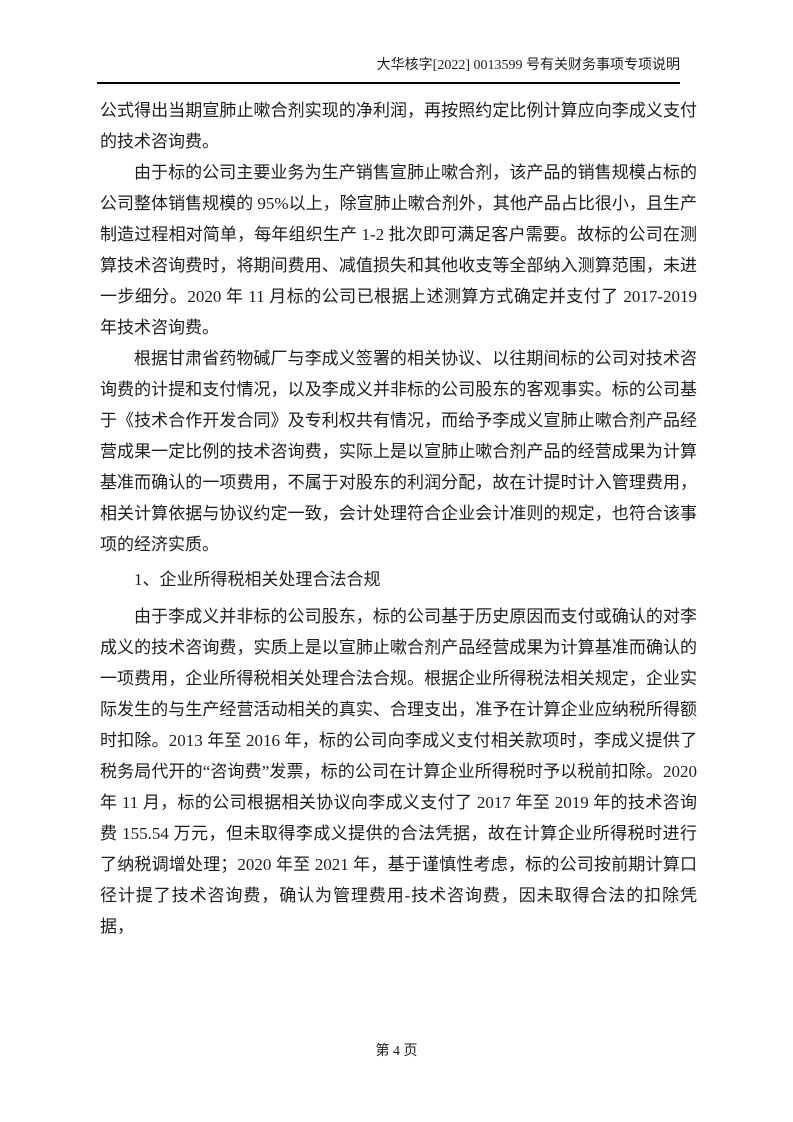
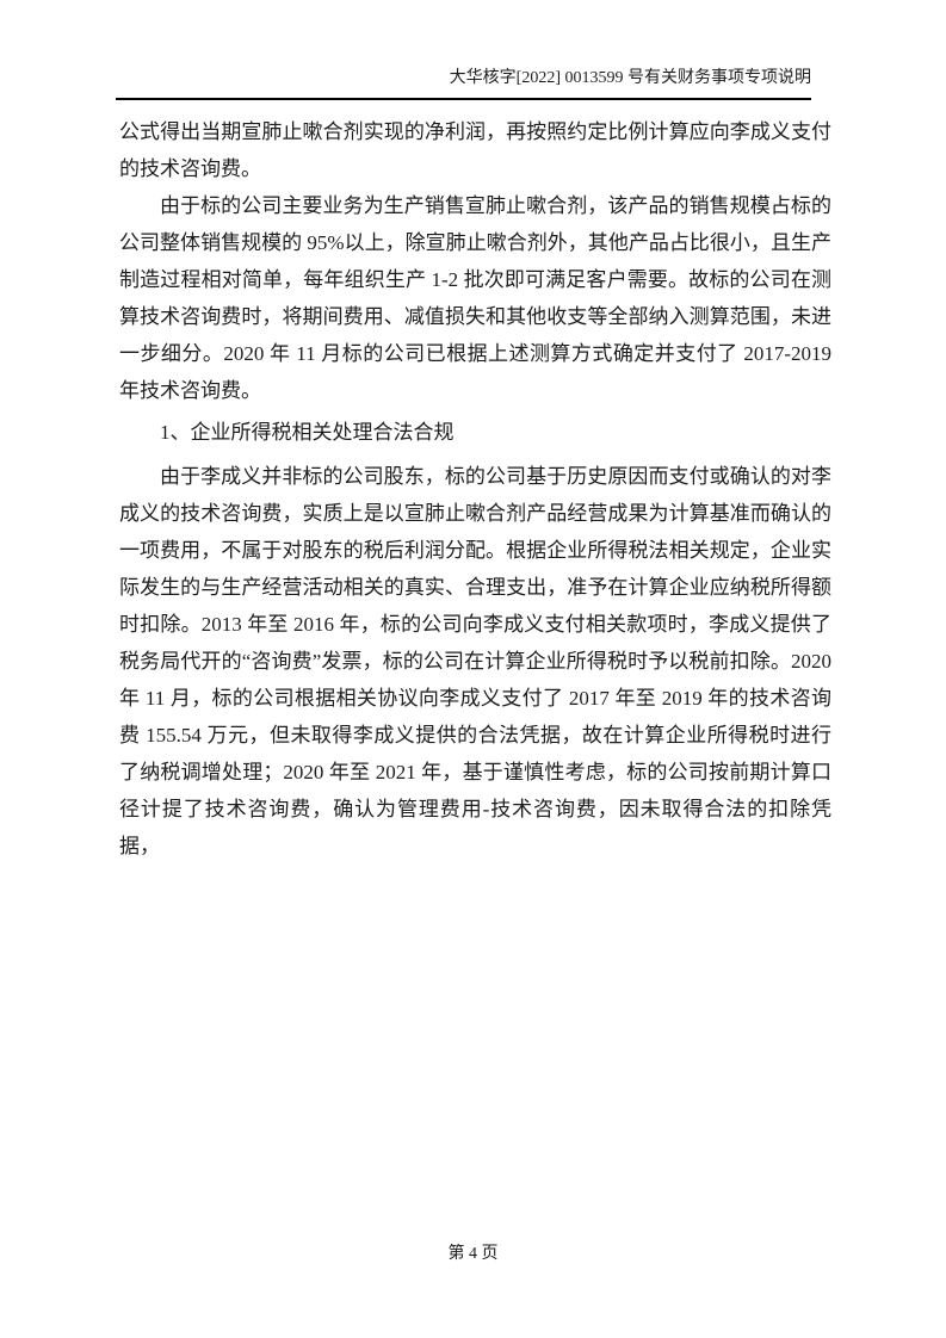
  大华核字[2022] 0013599 号有关财务事项专项说明
  公式得出当期宣肺止嗽合剂实现的净利润，再按照约定比例计算应向李成义支付的技术咨询费。
  由于标的公司主要业务为生产销售宣肺止嗽合剂，该产品的销售规模占标的公司整体销售规模的 95%以上，除宣肺止嗽合剂外，其他产品占比很小，且生产制造过程相对简单，每年组织生产 1-2 批次即可满足客户需要。故标的公司在测算技术咨询费时，将期间费用、减值损失和其他收支等全部纳入测算范围，未进一步细分。2020 年 11 月标的公司已根据上述测算方式确定并支付了 2017-2019 年技术咨询费。
- 根据甘肃省药物碱厂与李成义签署的相关协议、以往期间标的公司对技术咨询费的计提和支付情况，以及李成义并非标的公司股东的客观事实。标的公司基于《技术合作开发合同》及专利权共有情况，而给予李成义宣肺止嗽合剂产品经营成果一定比例的技术咨询费，实际上是以宣肺止嗽合剂产品的经营成果为计算基准而确认的一项费用，不属于对股东的利润分配，故在计提时计入管理费用，相关计算依据与协议约定一致，会计处理符合企业会计准则的规定，也符合该事项的经济实质。
  1、企业所得税相关处理合法合规
- 由于李成义并非标的公司股东，标的公司基于历史原因而支付或确认的对李成义的技术咨询费，实质上是以宣肺止嗽合剂产品经营成果为计算基准而确认的一项费用，企业所得税相关处理合法合规。根据企业所得税法相关规定，企业实际发生的与生产经营活动相关的真实、合理支出，准予在计算企业应纳税所得额时扣除。2013 年至 2016 年，标的公司向李成义支付相关款项时，李成义提供了税务局代开的“咨询费”发票，标的公司在计算企业所得税时予以税前扣除。2020 年 11 月，标的公司根据相关协议向李成义支付了 2017 年至 2019 年的技术咨询费 155.54 万元，但未取得李成义提供的合法凭据，故在计算企业所得税时进行了纳税调增处理；2020 年至 2021 年，基于谨慎性考虑，标的公司按前期计算口径计提了技术咨询费，确认为管理费用-技术咨询费，因未取得合法的扣除凭据，
+ 由于李成义并非标的公司股东，标的公司基于历史原因而支付或确认的对李成义的技术咨询费，实质上是以宣肺止嗽合剂产品经营成果为计算基准而确认的一项费用，不属于对股东的税后利润分配。根据企业所得税法相关规定，企业实际发生的与生产经营活动相关的真实、合理支出，准予在计算企业应纳税所得额时扣除。2013 年至 2016 年，标的公司向李成义支付相关款项时，李成义提供了税务局代开的“咨询费”发票，标的公司在计算企业所得税时予以税前扣除。2020 年 11 月，标的公司根据相关协议向李成义支付了 2017 年至 2019 年的技术咨询费 155.54 万元，但未取得李成义提供的合法凭据，故在计算企业所得税时进行了纳税调增处理；2020 年至 2021 年，基于谨慎性考虑，标的公司按前期计算口径计提了技术咨询费，确认为管理费用-技术咨询费，因未取得合法的扣除凭据，
  第 4 页
